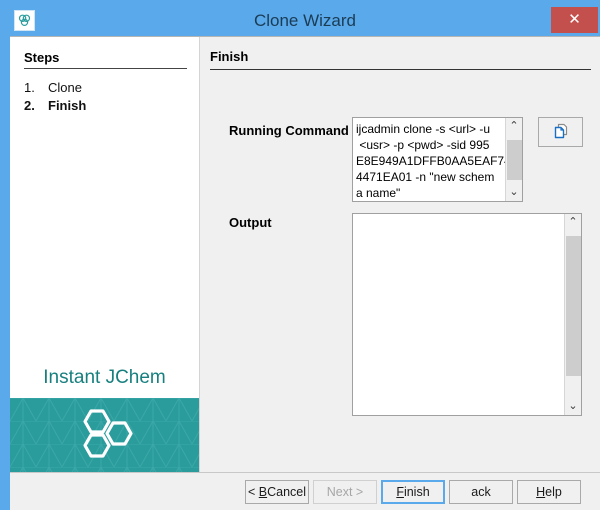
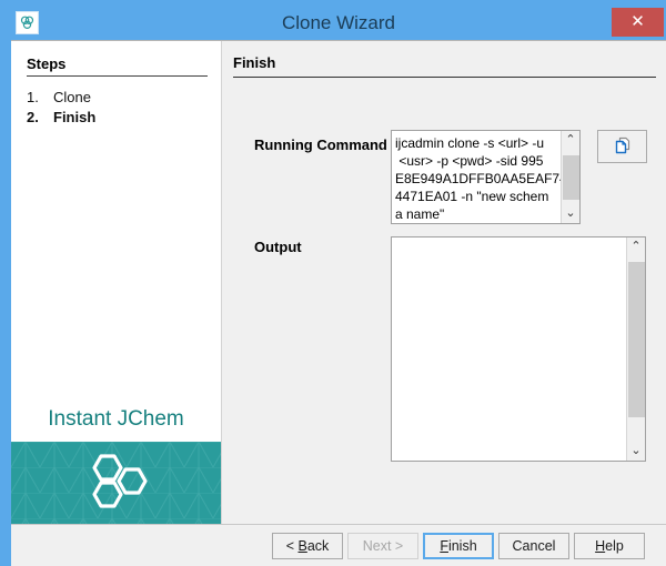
  Clone Wizard
  ✕
  Steps
  1.
  Clone
  2.
  Finish
  Instant JChem
  Finish
  Running Command
  ijcadmin clone -s <url> -u
  <usr> -p <pwd> -sid 995
  E8E949A1DFFB0AA5EAF7
  4471EA01 -n "new schem
  a name"
  ⌃
  ⌄
  Output
  ⌃
  ⌄
- < BCancel
+ < Back
  Next >
  Finish
- ack
+ Cancel
  Help
